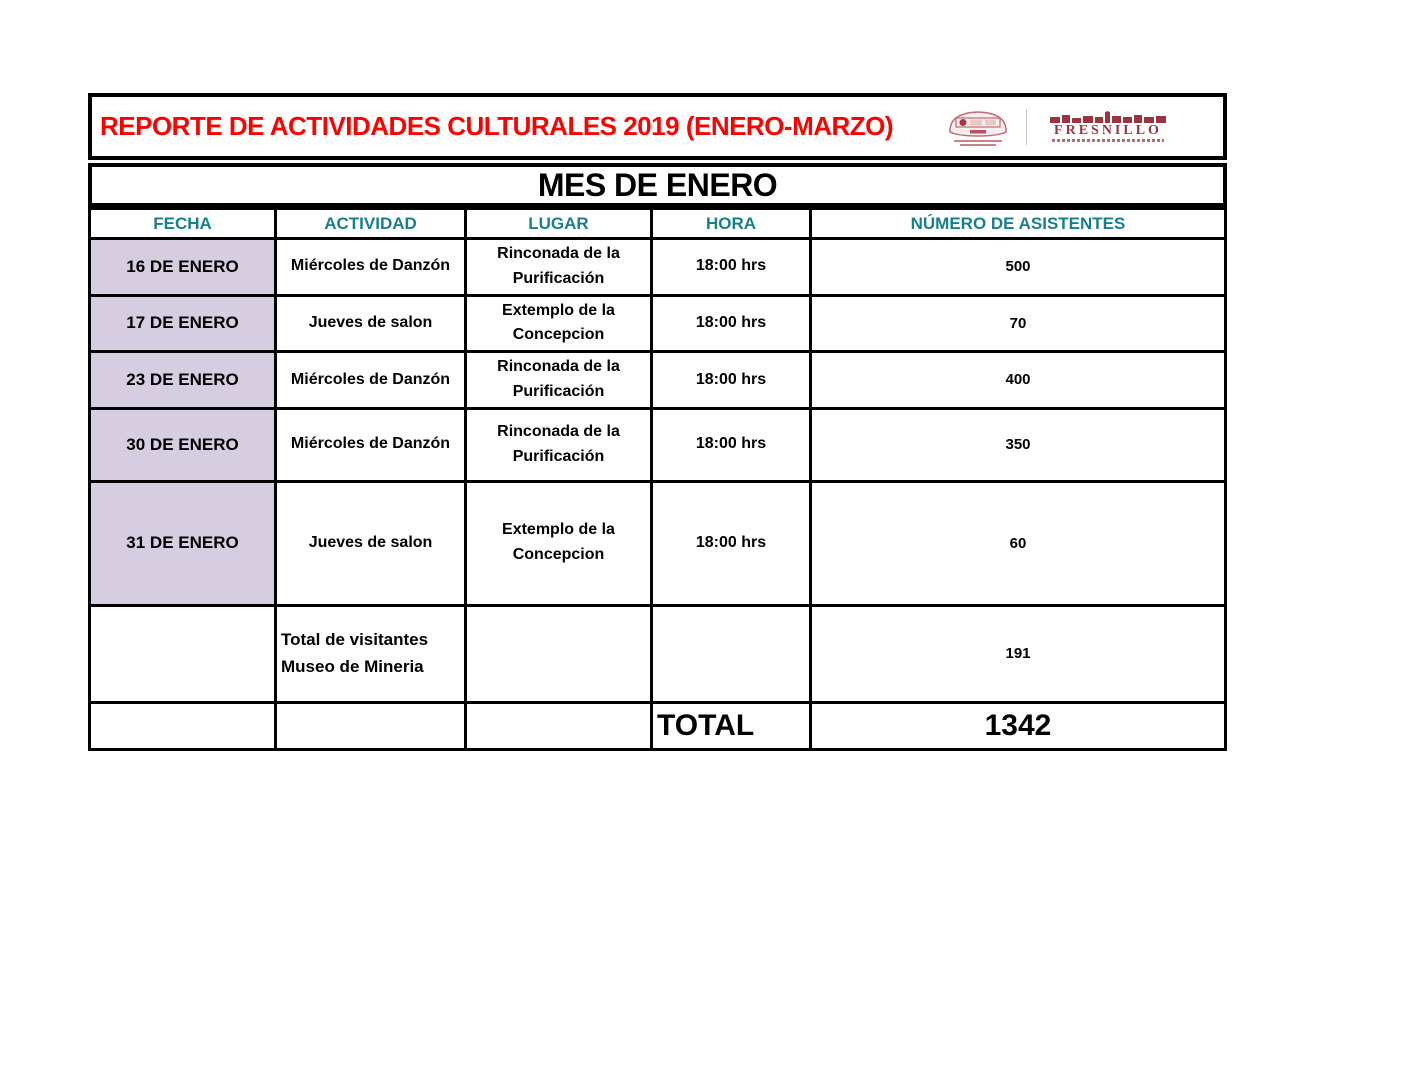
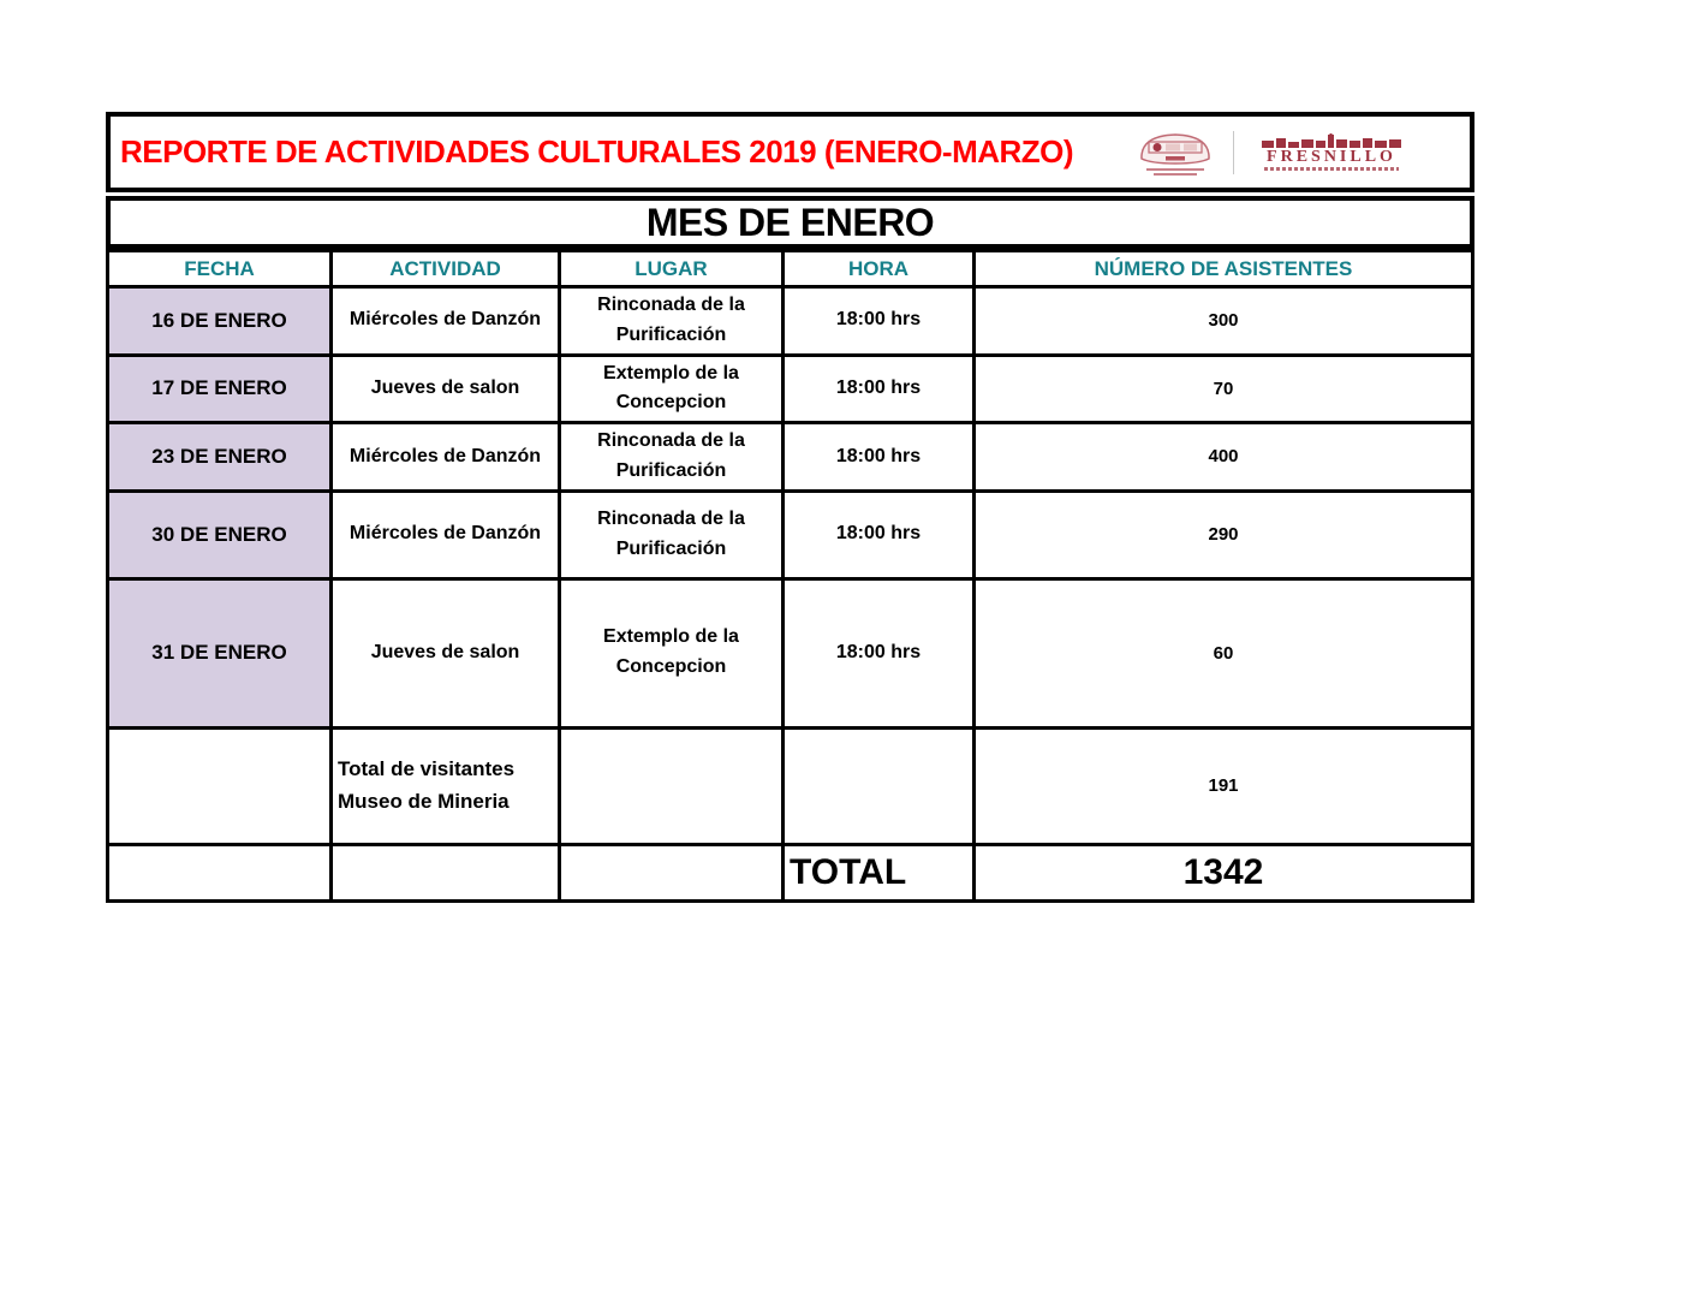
  REPORTE DE ACTIVIDADES CULTURALES 2019 (ENERO-MARZO)
  FRESNILLO
  MES DE ENERO
  FECHA	ACTIVIDAD	LUGAR	HORA	NÚMERO DE ASISTENTES
- 16 DE ENERO	Miércoles de Danzón	Rinconada de la Purificación	18:00 hrs	500
+ 16 DE ENERO	Miércoles de Danzón	Rinconada de la Purificación	18:00 hrs	300
  17 DE ENERO	Jueves de salon	Extemplo de la Concepcion	18:00 hrs	70
  23 DE ENERO	Miércoles de Danzón	Rinconada de la Purificación	18:00 hrs	400
- 30 DE ENERO	Miércoles de Danzón	Rinconada de la Purificación	18:00 hrs	350
+ 30 DE ENERO	Miércoles de Danzón	Rinconada de la Purificación	18:00 hrs	290
  31 DE ENERO	Jueves de salon	Extemplo de la Concepcion	18:00 hrs	60
  	Total de visitantes Museo de Mineria			191
  			TOTAL	1342
